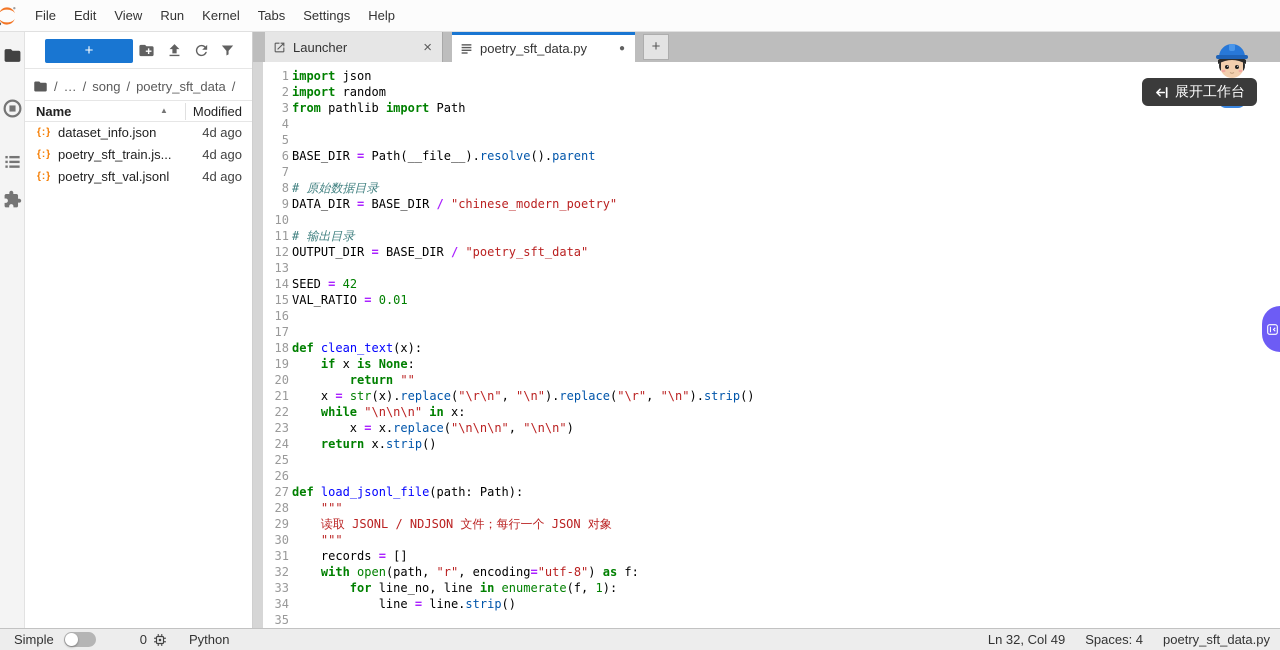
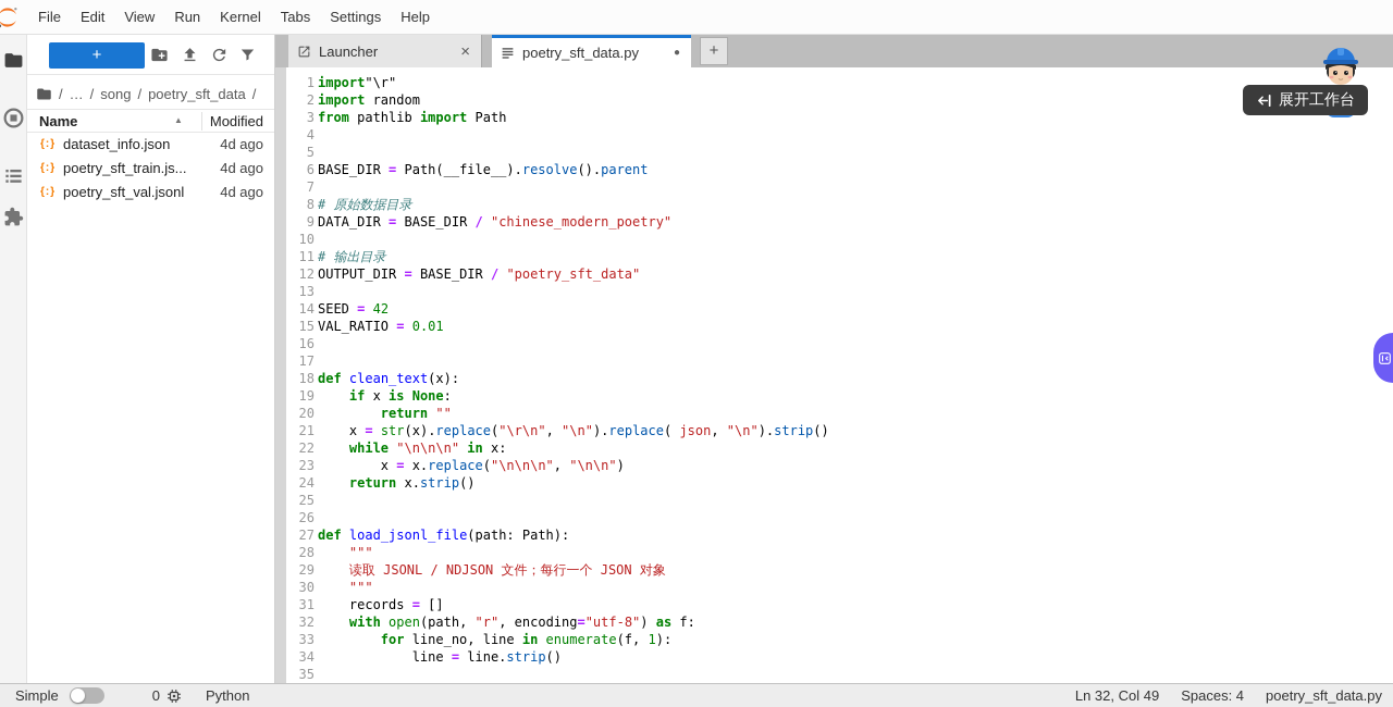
  File
  Edit
  View
  Run
  Kernel
  Tabs
  Settings
  Help
  +
  / … / song / poetry_sft_data /
  Name
  ▲
  Modified
  {:}
  dataset_info.json
  4d ago
  {:}
  poetry_sft_train.js...
  4d ago
  {:}
  poetry_sft_val.jsonl
  4d ago
  Launcher
  ×
  poetry_sft_data.py
  ●
  +
  1
  2
  3
  4
  5
  6
  7
  8
  9
  10
  11
  12
  13
  14
  15
  16
  17
  18
  19
  20
  21
  22
  23
  24
  25
  26
  27
  28
  29
  30
  31
  32
  33
  34
  35
- import json
+ import"\r"
  import random
  from pathlib import Path
  BASE_DIR = Path(__file__).resolve().parent
  # 原始数据目录
  DATA_DIR = BASE_DIR / "chinese_modern_poetry"
  # 输出目录
  OUTPUT_DIR = BASE_DIR / "poetry_sft_data"
  SEED = 42
  VAL_RATIO = 0.01
  def clean_text(x):
  if x is None:
  return ""
- x = str(x).replace("\r\n", "\n").replace("\r", "\n").strip()
+ x = str(x).replace("\r\n", "\n").replace( json, "\n").strip()
  while "\n\n\n" in x:
  x = x.replace("\n\n\n", "\n\n")
  return x.strip()
  def load_jsonl_file(path: Path):
  """
  读取 JSONL / NDJSON 文件；每行一个 JSON 对象
  """
  records = []
  with open(path, "r", encoding="utf-8") as f:
  for line_no, line in enumerate(f, 1):
  line = line.strip()
  Simple
  0
  Python
  Ln 32, Col 49
  Spaces: 4
  poetry_sft_data.py
  展开工作台
